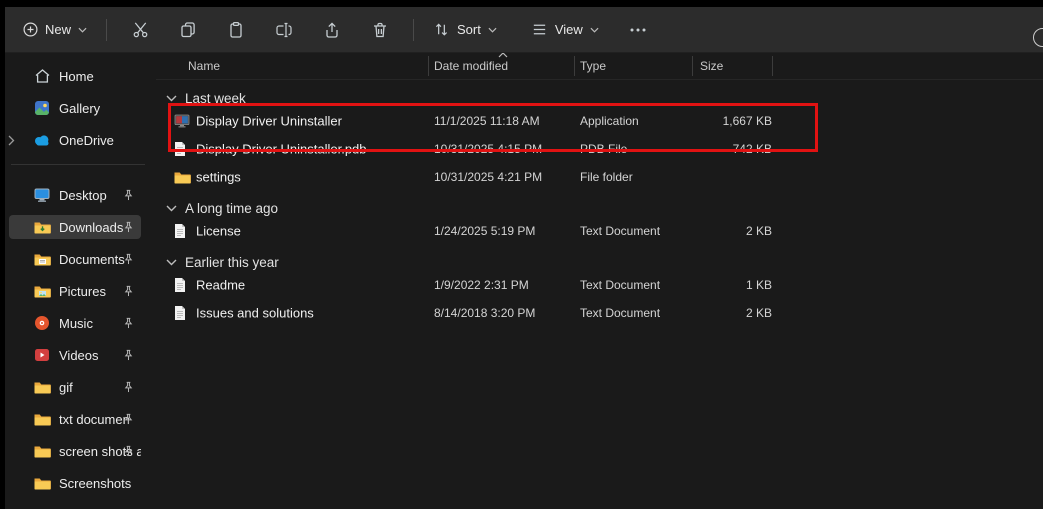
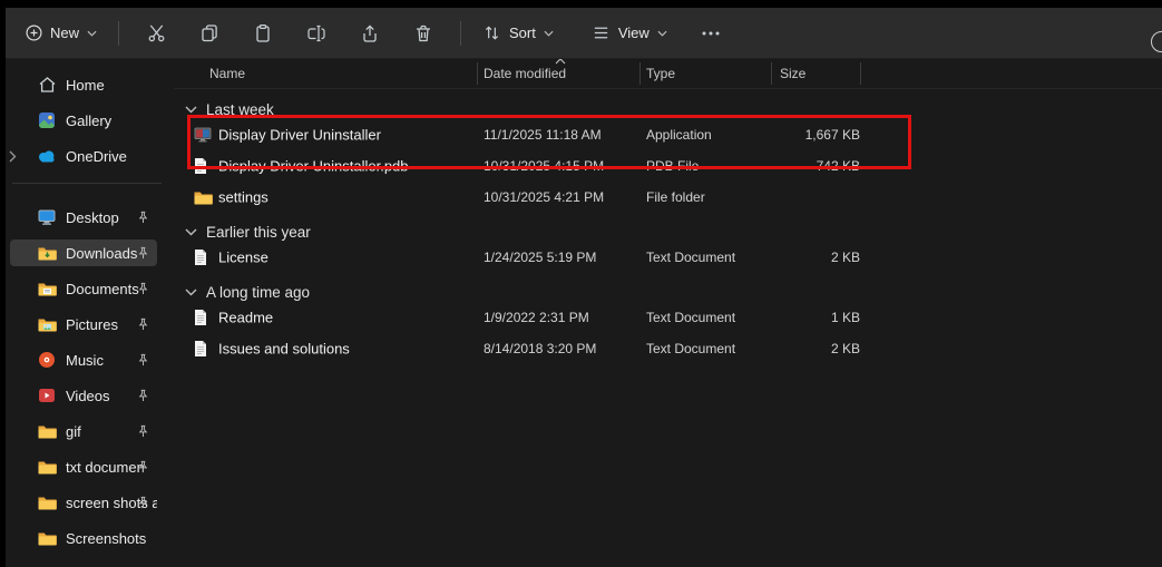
  New
  Sort
  View
  Home
  Gallery
  OneDrive
  Desktop
  Downloads
  Documents
  Pictures
  Music
  Videos
  gif
  txt docume
  screen shots a
  Screenshots
  Name
  Date modified
  Type
  Size
  Last week
  Display Driver Uninstaller
  11/1/2025 11:18 AM
  Application
  1,667 KB
  Display Driver Uninstaller.pdb
  10/31/2025 4:15 PM
  PDB File
  742 KB
  settings
  10/31/2025 4:21 PM
  File folder
- A long time ago
+ Earlier this year
  License
  1/24/2025 5:19 PM
  Text Document
  2 KB
- Earlier this year
+ A long time ago
  Readme
  1/9/2022 2:31 PM
  Text Document
  1 KB
  Issues and solutions
  8/14/2018 3:20 PM
  Text Document
  2 KB
